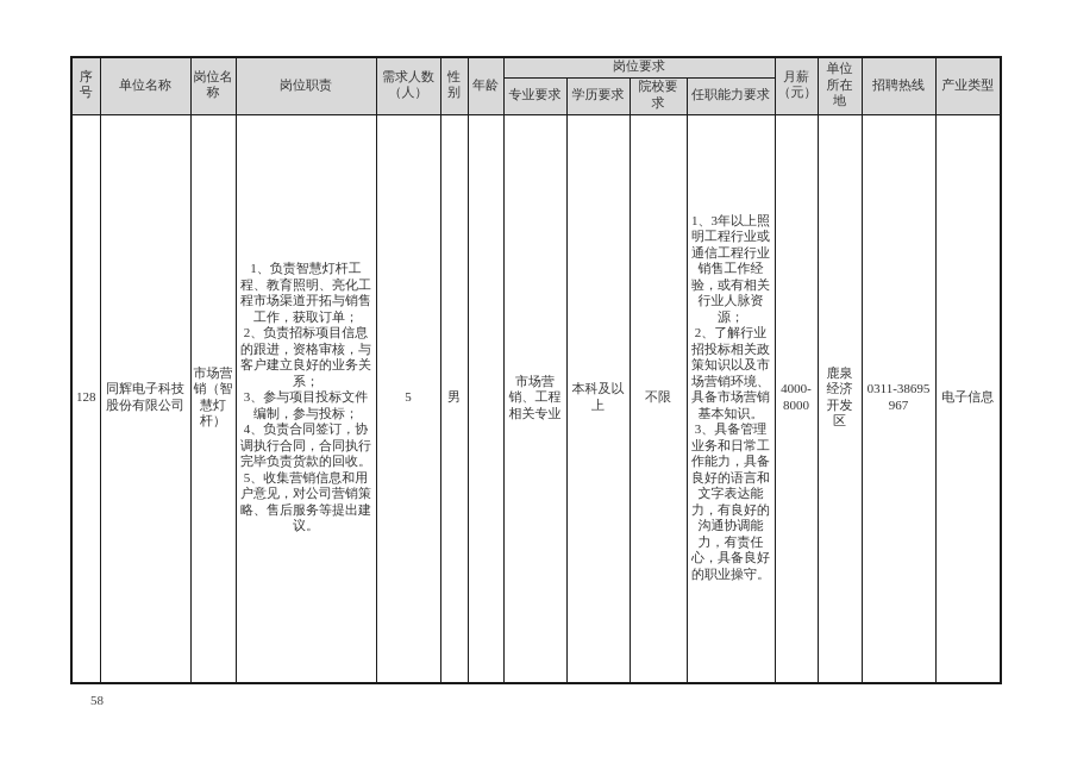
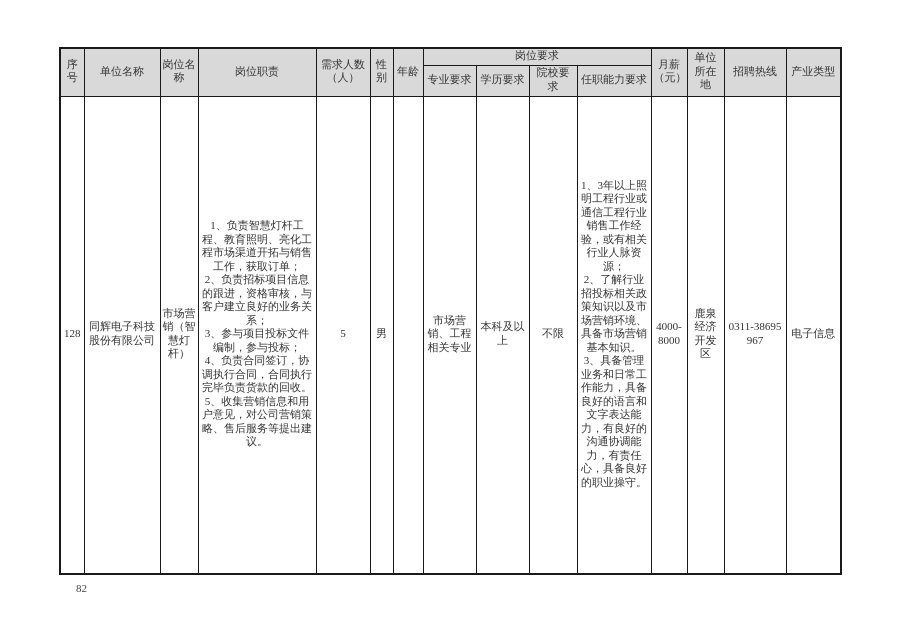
  序号	单位名称	岗位名称	岗位职责	需求人数（人）	性别	年龄	岗位要求	月薪（元）	单位所在地	招聘热线	产业类型
  专业要求	学历要求	院校要求	任职能力要求
  128	同辉电子科技股份有限公司	市场营销（智慧灯杆）	1、负责智慧灯杆工程、教育照明、亮化工程市场渠道开拓与销售工作，获取订单； 2、负责招标项目信息的跟进，资格审核，与客户建立良好的业务关系； 3、参与项目投标文件编制，参与投标； 4、负责合同签订，协调执行合同，合同执行完毕负责货款的回收。 5、收集营销信息和用户意见，对公司营销策略、售后服务等提出建议。	5	男		市场营销、工程相关专业	本科及以上	不限	1、3年以上照明工程行业或通信工程行业销售工作经验，或有相关行业人脉资源； 2、了解行业招投标相关政策知识以及市场营销环境、具备市场营销基本知识。 3、具备管理业务和日常工作能力，具备良好的语言和文字表达能力，有良好的沟通协调能力，有责任心，具备良好的职业操守。	4000-8000	鹿泉经济开发区	0311-38695967	电子信息
- 58
+ 82
